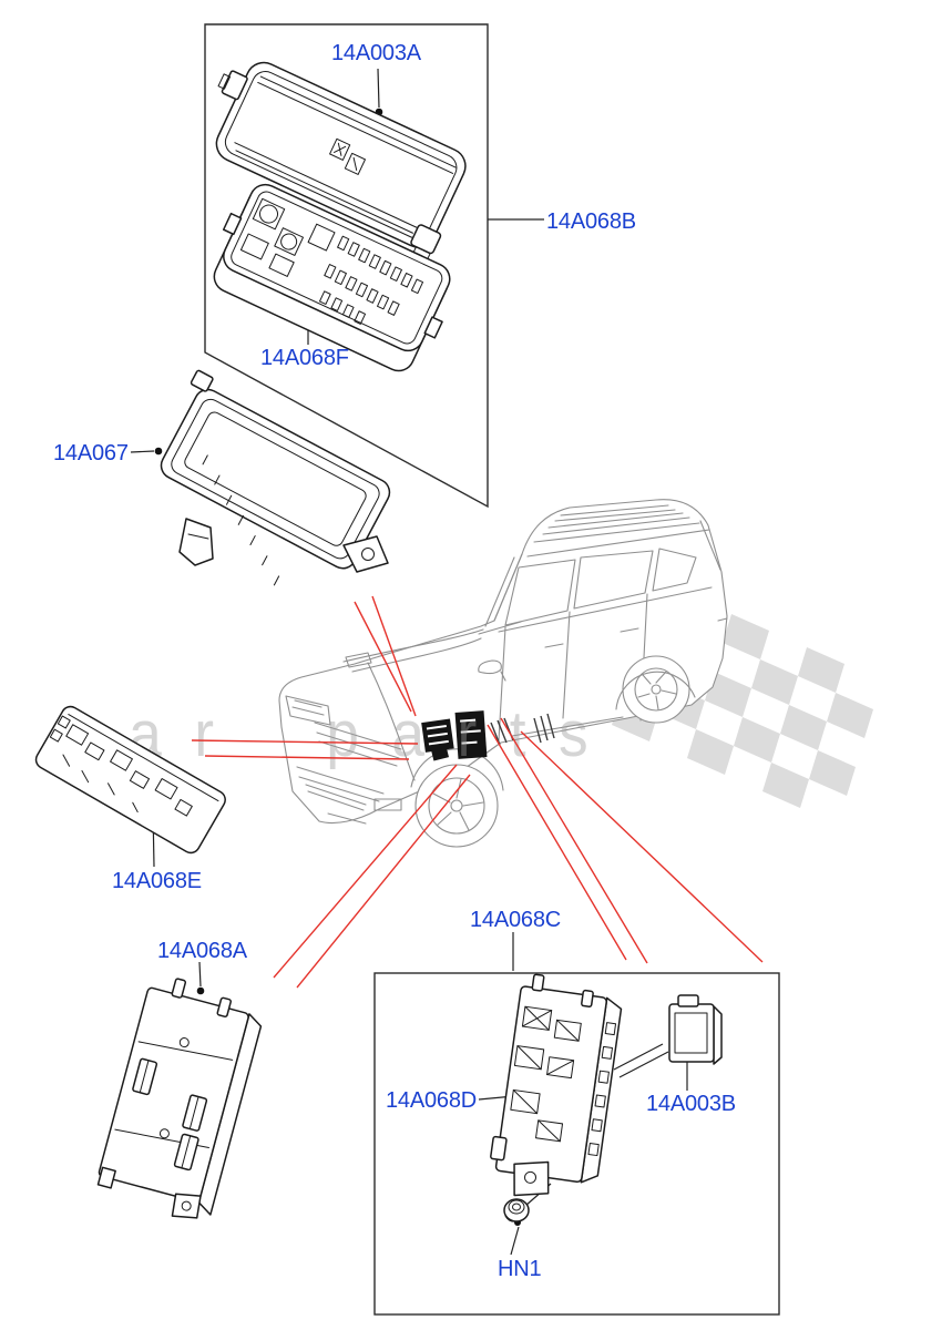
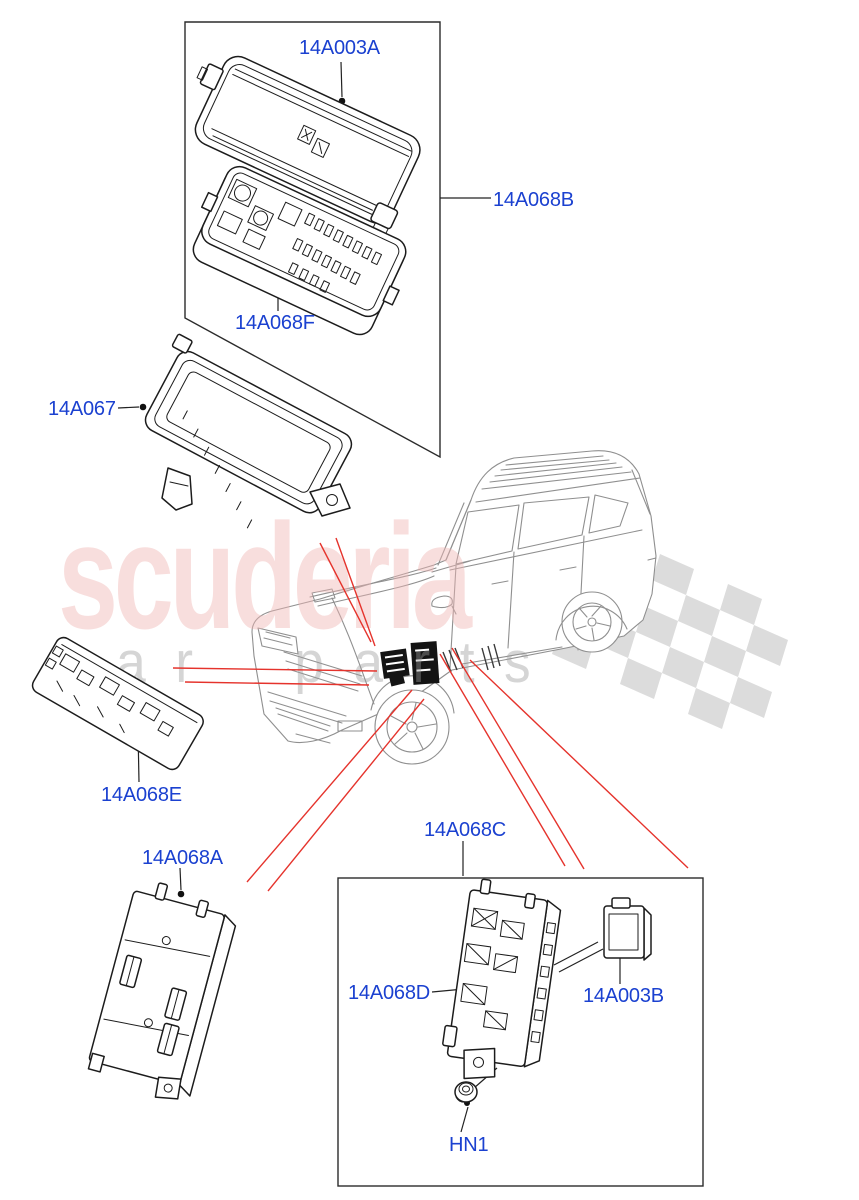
+ scuderia
  ar parts
  14A003A
  14A068B
  14A068F
  14A067
  14A068E
  14A068A
  14A068C
  14A068D
  14A003B
  HN1
